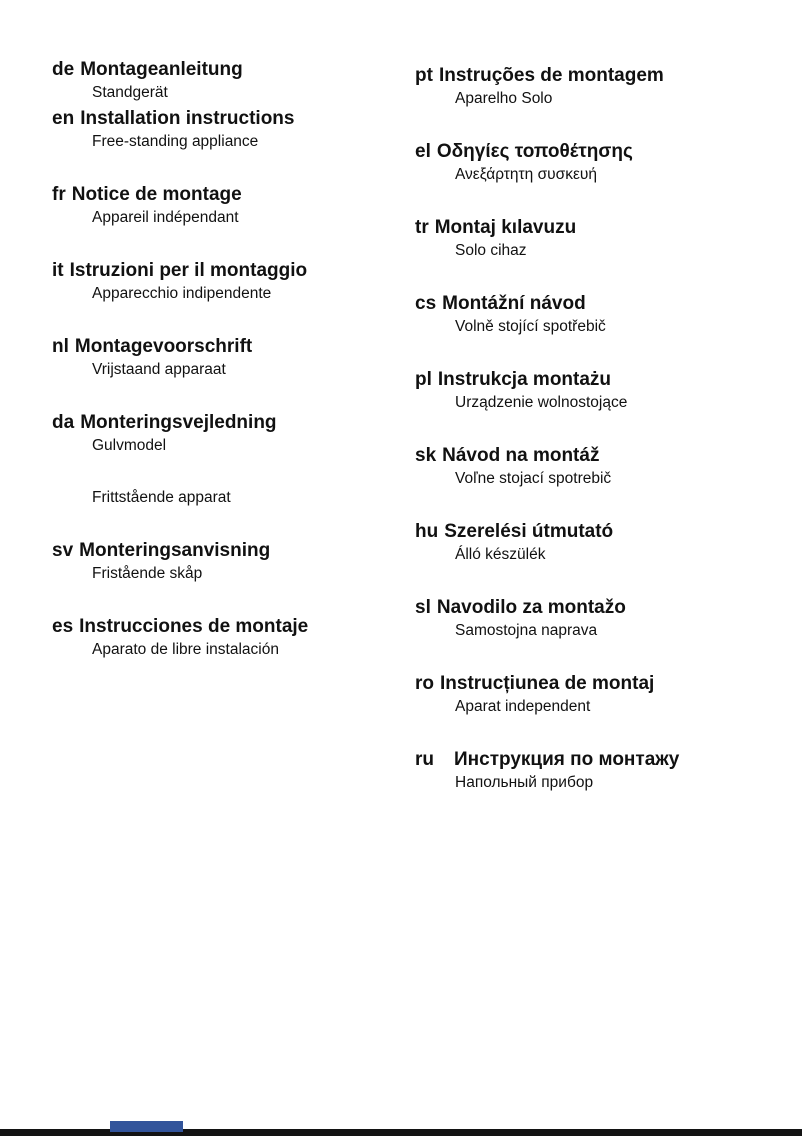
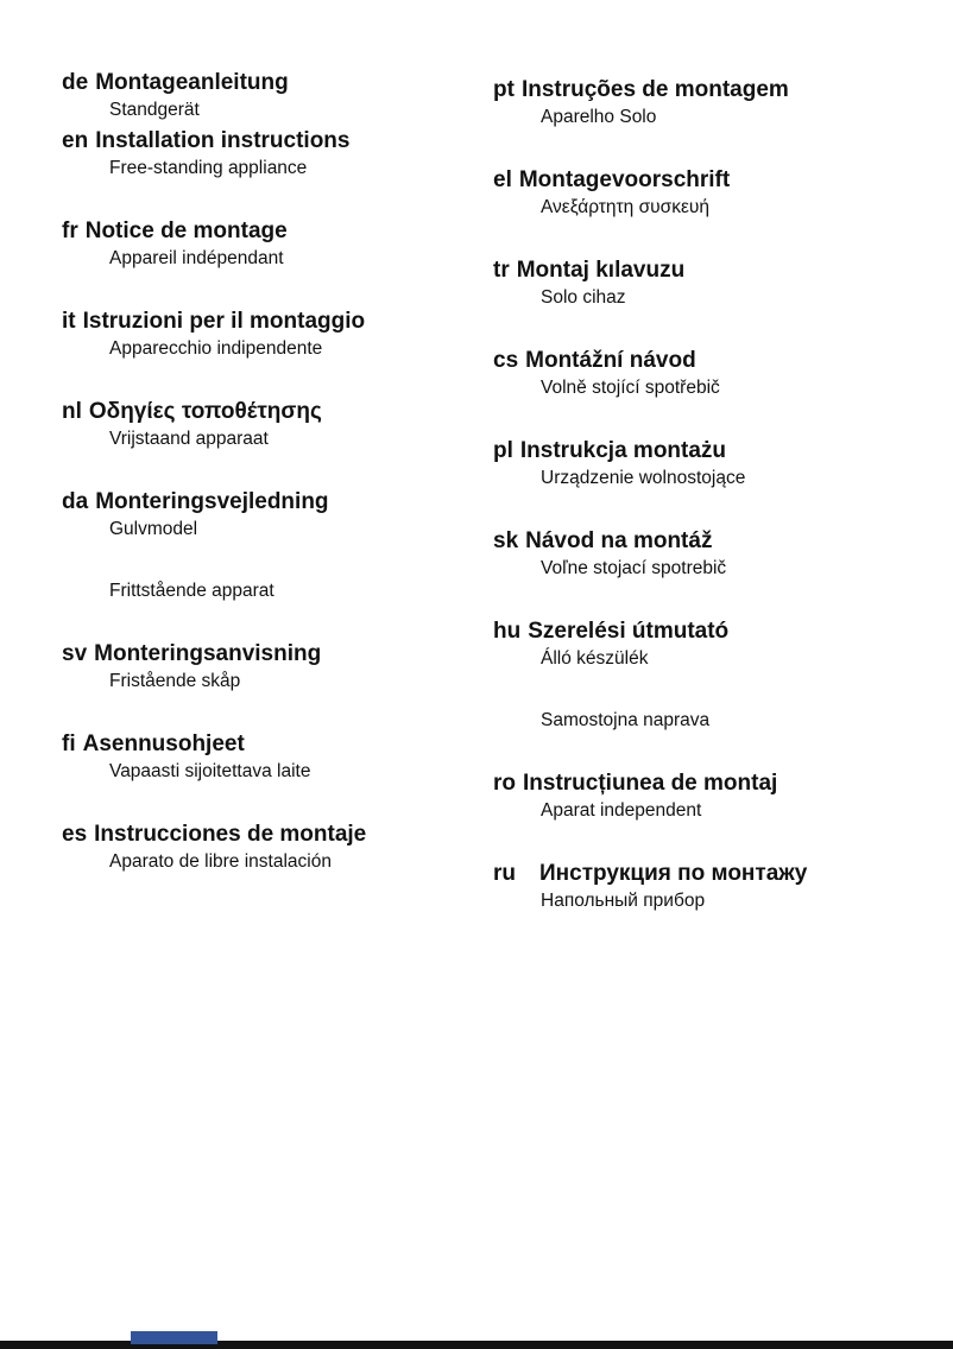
  de Montageanleitung
  Standgerät
  en Installation instructions
  Free-standing appliance
  fr Notice de montage
  Appareil indépendant
  it Istruzioni per il montaggio
  Apparecchio indipendente
- nl Montagevoorschrift
+ nl Οδηγίες τοποθέτησης
  Vrijstaand apparaat
  da Monteringsvejledning
  Gulvmodel
  Frittstående apparat
  sv Monteringsanvisning
  Fristående skåp
+ fi Asennusohjeet
+ Vapaasti sijoitettava laite
  es Instrucciones de montaje
  Aparato de libre instalación
  pt Instruções de montagem
  Aparelho Solo
- el Οδηγίες τοποθέτησης
+ el Montagevoorschrift
  Ανεξάρτητη συσκευή
  tr Montaj kılavuzu
  Solo cihaz
  cs Montážní návod
  Volně stojící spotřebič
  pl Instrukcja montażu
  Urządzenie wolnostojące
  sk Návod na montáž
  Voľne stojací spotrebič
  hu Szerelési útmutató
  Álló készülék
- sl Navodilo za montažo
  Samostojna naprava
  ro Instrucțiunea de montaj
  Aparat independent
  ru Инструкция по монтажу
  Напольный прибор
